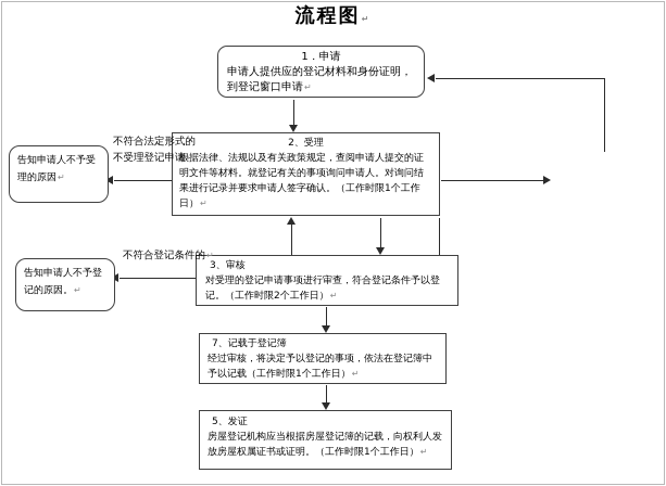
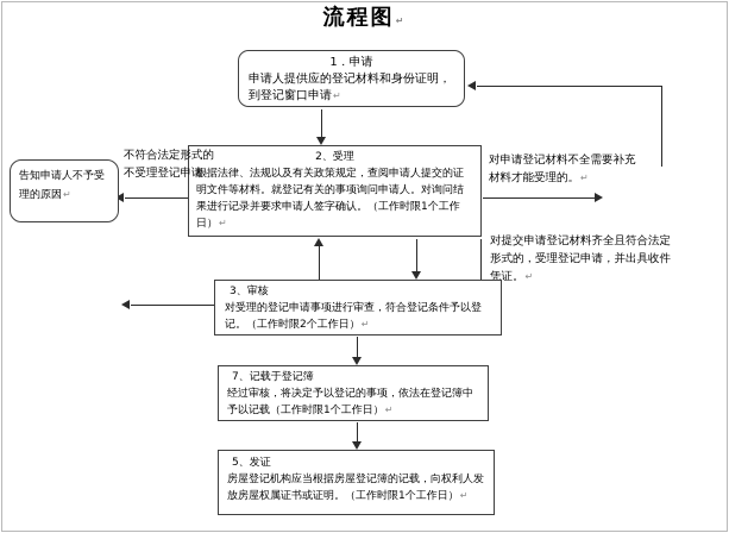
  流程图↵
  1．申请
  申请人提供应的登记材料和身份证明，到登记窗口申请↵
  2、受理
  根据法律、法规以及有关政策规定，查阅申请人提交的证明文件等材料。就登记有关的事项询问申请人。对询问结果进行记录并要求申请人签字确认。（工作时限1个工作日）↵
  不符合法定形式的不受理登记申请↵
  告知申请人不予受理的原因↵
+ 对申请登记材料不全需要补充材料才能受理的。↵
+ 对提交申请登记材料齐全且符合法定形式的，受理登记申请，并出具收件凭证。↵
  3、审核
  对受理的登记申请事项进行审查，符合登记条件予以登记。（工作时限2个工作日）↵
- 不符合登记条件的↵
- 告知申请人不予登记的原因。↵
  7、记载于登记簿
  经过审核，将决定予以登记的事项，依法在登记簿中予以记载（工作时限1个工作日）↵
  5、发证
  房屋登记机构应当根据房屋登记簿的记载，向权利人发放房屋权属证书或证明。（工作时限1个工作日）↵
